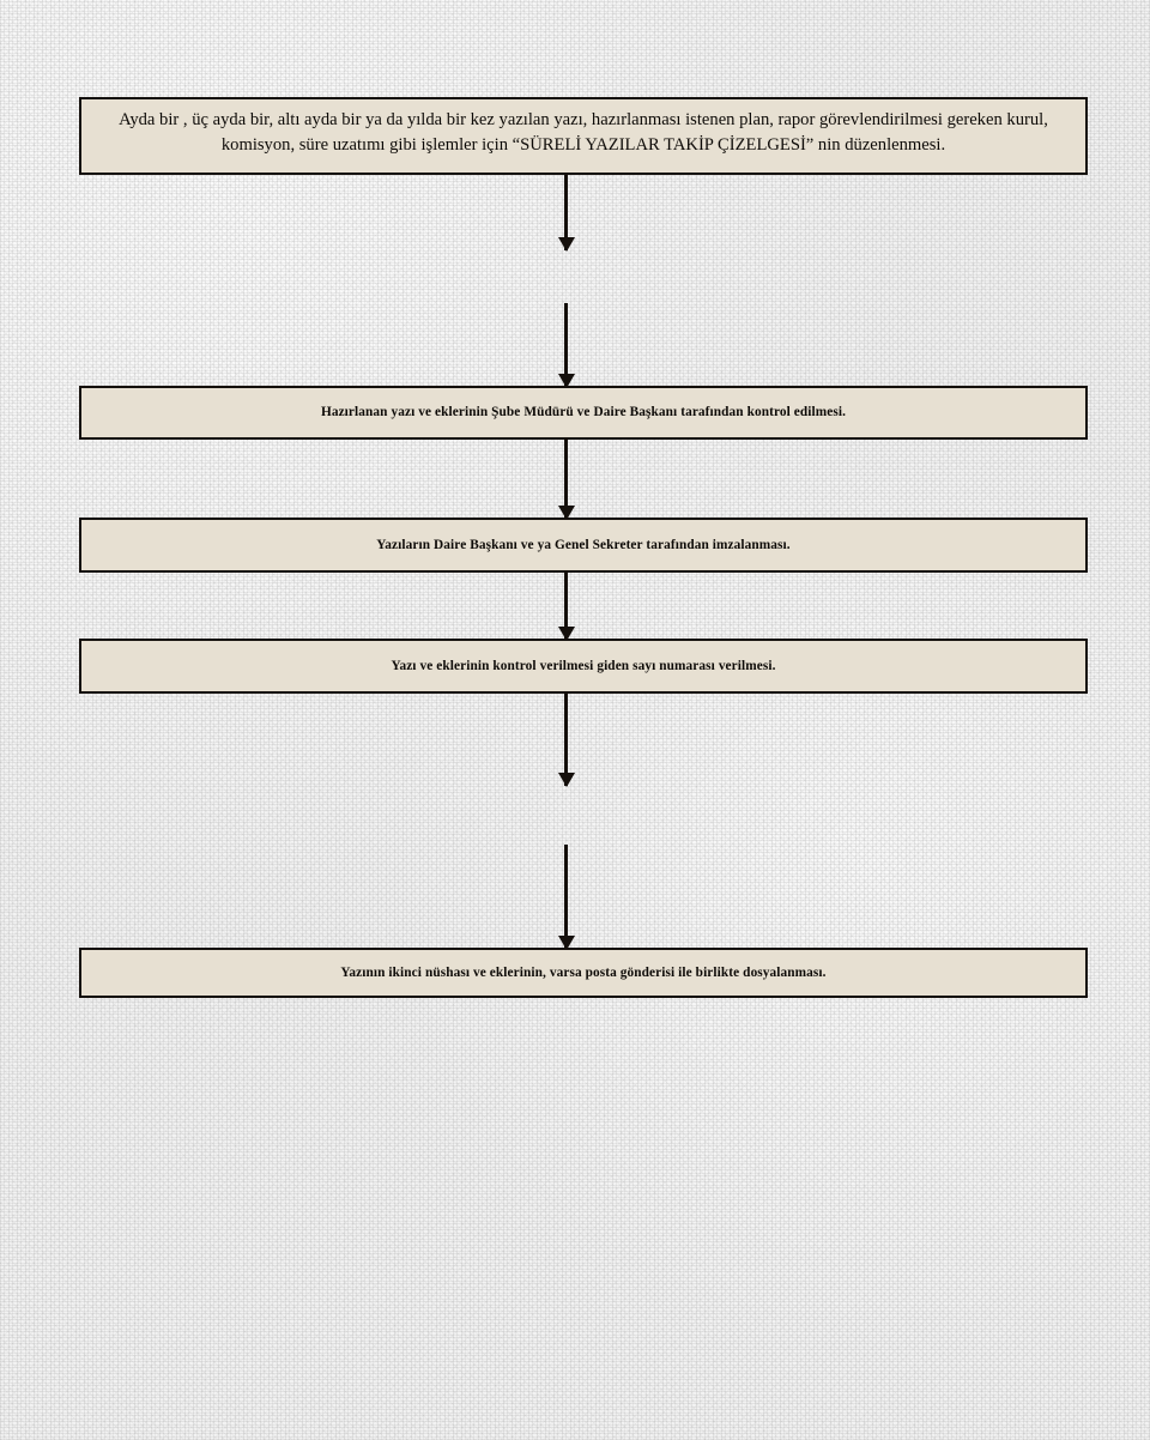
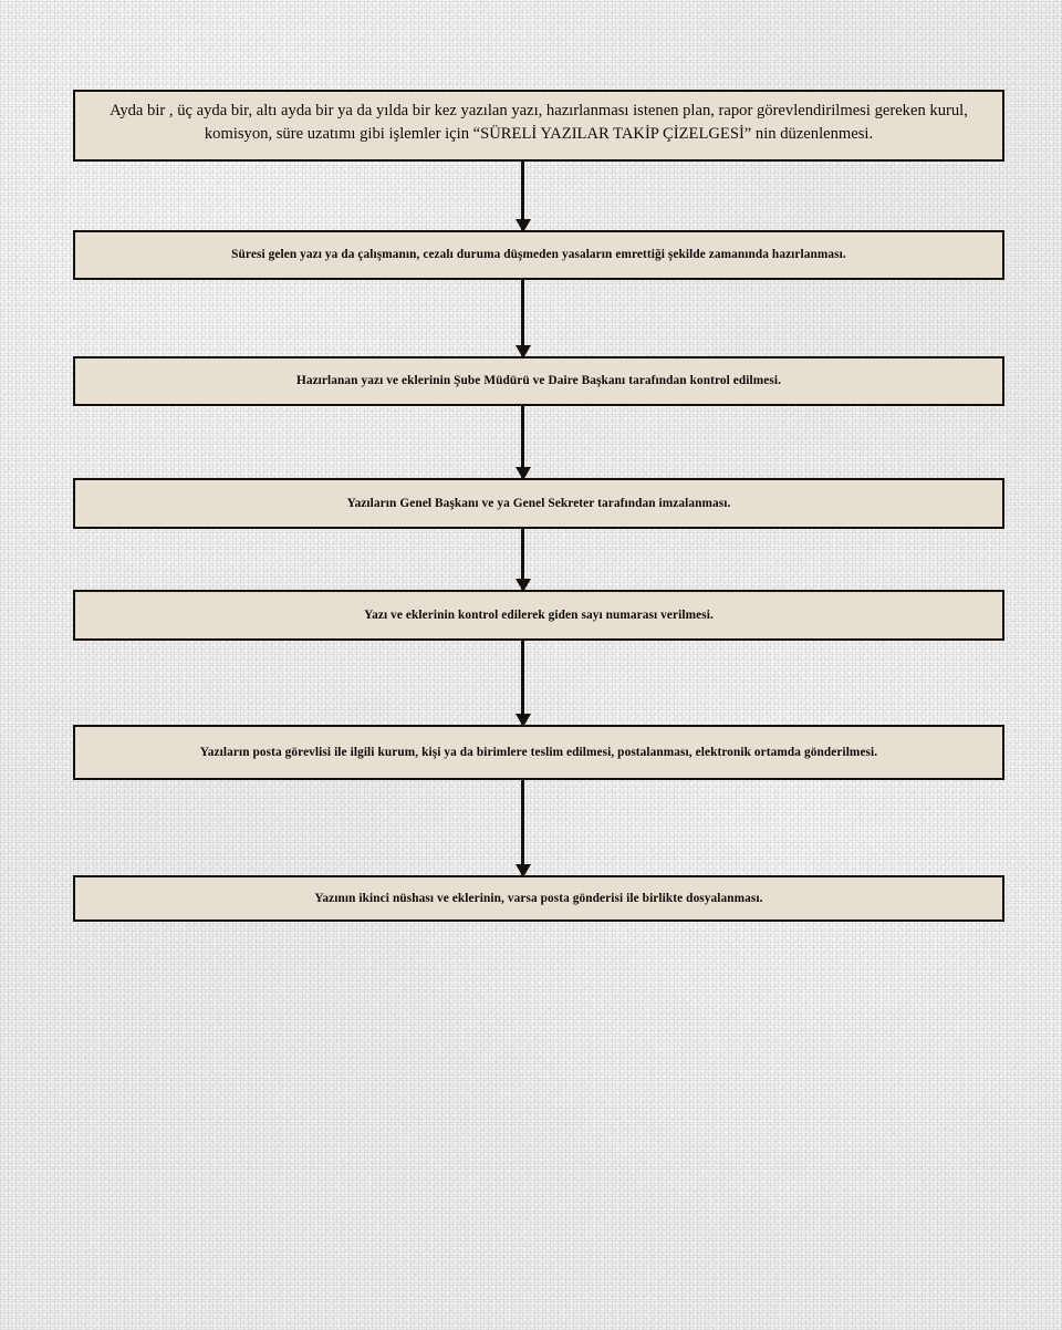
  Ayda bir , üç ayda bir, altı ayda bir ya da yılda bir kez yazılan yazı, hazırlanması istenen plan, rapor görevlendirilmesi gereken kurul, komisyon, süre uzatımı gibi işlemler için “SÜRELİ YAZILAR TAKİP ÇİZELGESİ” nin düzenlenmesi.
+ Süresi gelen yazı ya da çalışmanın, cezalı duruma düşmeden yasaların emrettiği şekilde zamanında hazırlanması.
  Hazırlanan yazı ve eklerinin Şube Müdürü ve Daire Başkanı tarafından kontrol edilmesi.
- Yazıların Daire Başkanı ve ya Genel Sekreter tarafından imzalanması.
+ Yazıların Genel Başkanı ve ya Genel Sekreter tarafından imzalanması.
- Yazı ve eklerinin kontrol verilmesi giden sayı numarası verilmesi.
+ Yazı ve eklerinin kontrol edilerek giden sayı numarası verilmesi.
+ Yazıların posta görevlisi ile ilgili kurum, kişi ya da birimlere teslim edilmesi, postalanması, elektronik ortamda gönderilmesi.
  Yazının ikinci nüshası ve eklerinin, varsa posta gönderisi ile birlikte dosyalanması.
